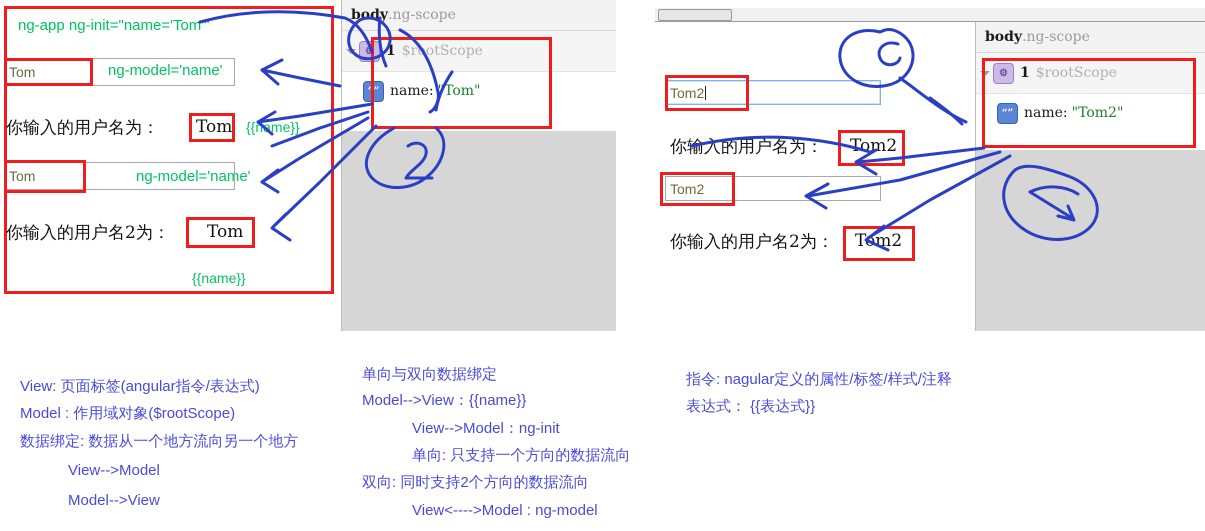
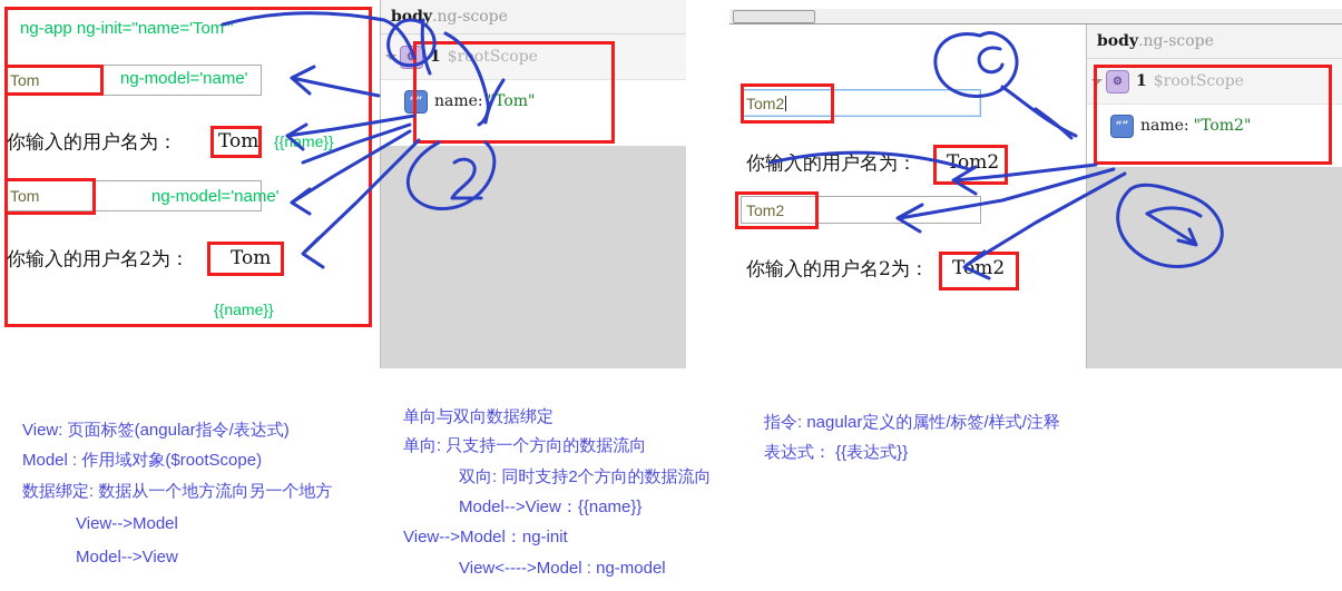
  ng-app ng-init="name='Tom'"
  Tom
  ng-model='name'
  你输入的用户名为：
  Tom
  {{name}}
  Tom
  ng-model='name'
  你输入的用户名2为：
  Tom
  {{name}}
  body
  .ng-scope
  ⚙
  1
  $rotScope
  “”
  name:
  Tom"
  Tom2
  你输入的用户名为：
  Tom2
  Tom2
  你输入的用户名2为：
  Tm2
  body
  .ng-scope
  ⚙
  1
  $rootScope
  “”
  name:
  "Tom2"
  View: 页面标签(angular指令/表达式)
  Model : 作用域对象($rootScope)
  数据绑定: 数据从一个地方流向另一个地方
  View-->Model
  Model-->View
  单向与双向数据绑定
- Model-->View：{{name}}
+ 单向: 只支持一个方向的数据流向
- View-->Model：ng-init
+ 双向: 同时支持2个方向的数据流向
- 单向: 只支持一个方向的数据流向
+ Model-->View：{{name}}
- 双向: 同时支持2个方向的数据流向
+ View-->Model：ng-init
  View<---->Model : ng-model
  指令: nagular定义的属性/标签/样式/注释
  表达式： {{表达式}}
